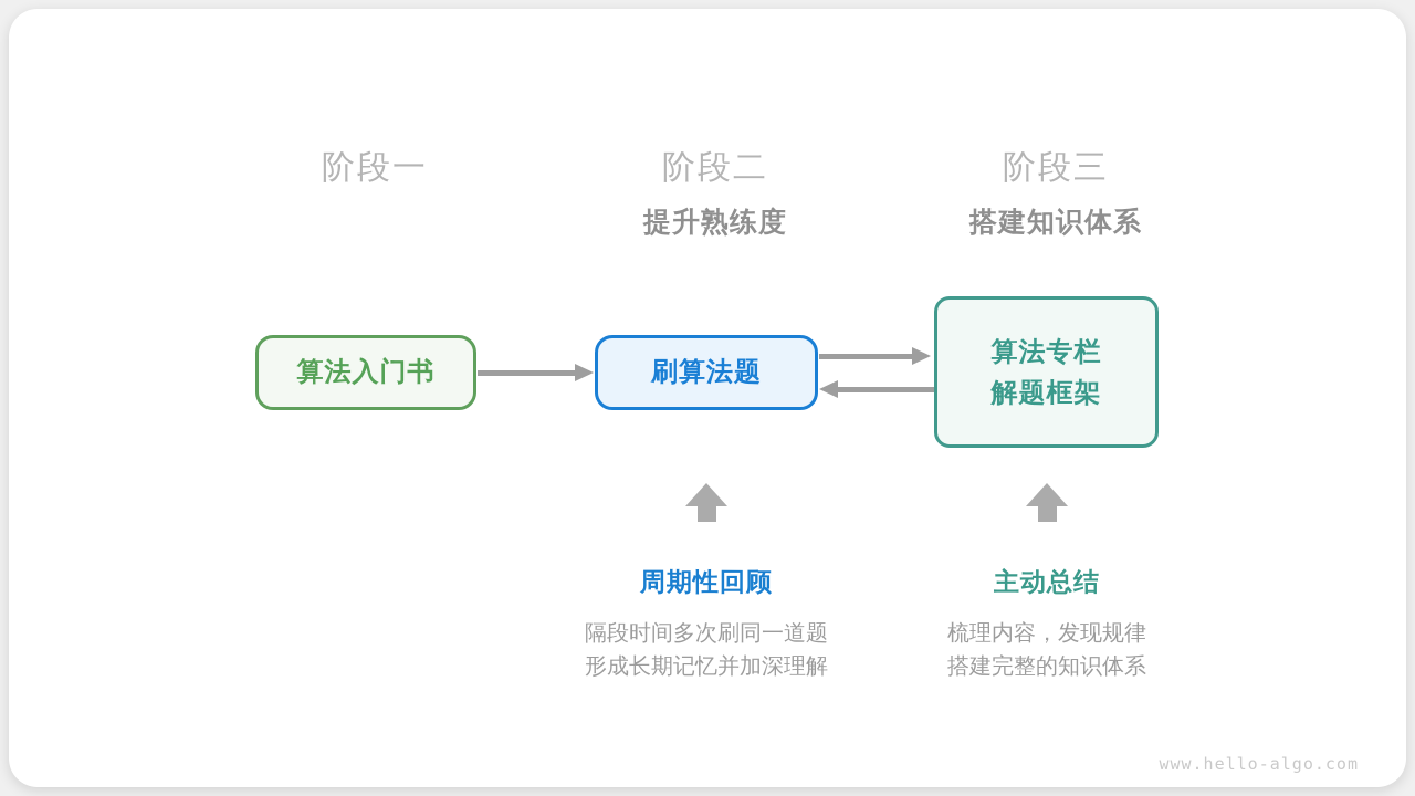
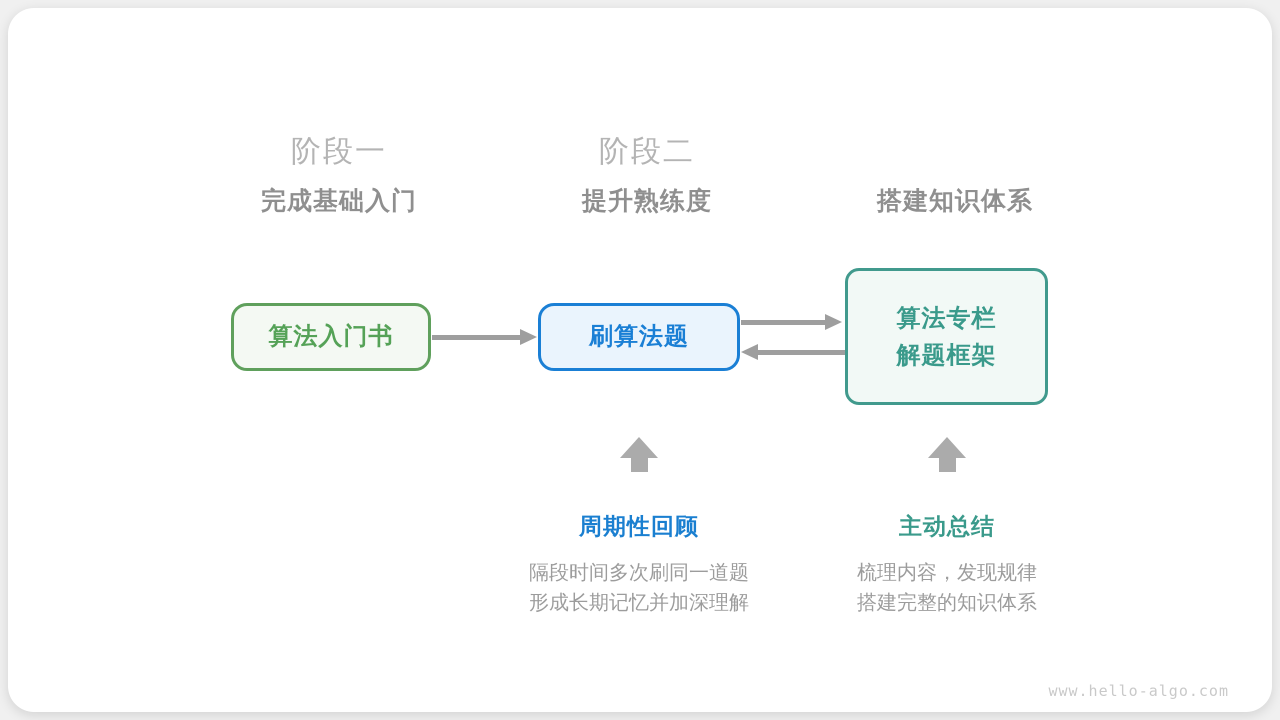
  阶段一
+ 完成基础入门
  阶段二
  提升熟练度
- 阶段三
  搭建知识体系
  算法入门书
  刷算法题
  算法专栏
  解题框架
  周期性回顾
  隔段时间多次刷同一道题
  形成长期记忆并加深理解
  主动总结
  梳理内容，发现规律
  搭建完整的知识体系
  www.hello-algo.com
